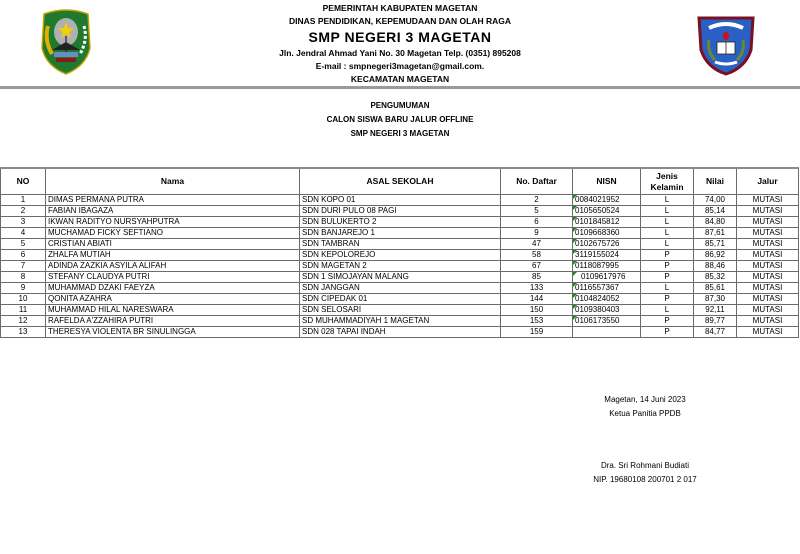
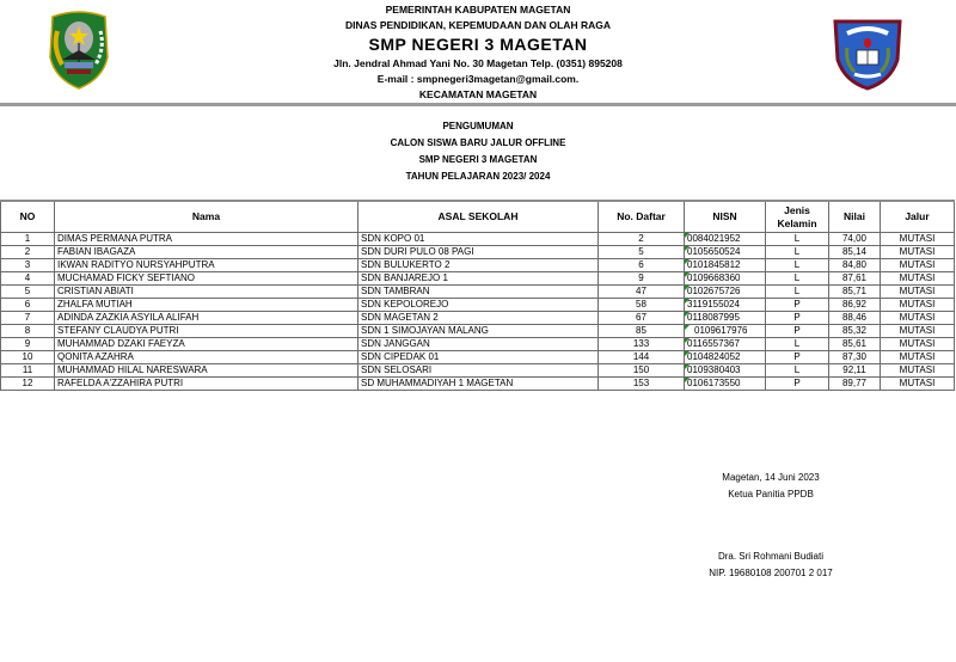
  PEMERINTAH KABUPATEN MAGETAN
  DINAS PENDIDIKAN, KEPEMUDAAN DAN OLAH RAGA
  SMP NEGERI 3 MAGETAN
  Jln. Jendral Ahmad Yani No. 30 Magetan Telp. (0351) 895208
  E-mail : smpnegeri3magetan@gmail.com.
  KECAMATAN MAGETAN
  PENGUMUMAN
  CALON SISWA BARU JALUR OFFLINE
  SMP NEGERI 3 MAGETAN
+ TAHUN PELAJARAN 2023/ 2024
  NO	Nama	ASAL SEKOLAH	No. Daftar	NISN	Jenis Kelamin	Nilai	Jalur
  1	DIMAS PERMANA PUTRA	SDN KOPO 01	2	0084021952	L	74,00	MUTASI
  2	FABIAN IBAGAZA	SDN DURI PULO 08 PAGI	5	0105650524	L	85,14	MUTASI
  3	IKWAN RADITYO NURSYAHPUTRA	SDN BULUKERTO 2	6	0101845812	L	84,80	MUTASI
  4	MUCHAMAD FICKY SEFTIANO	SDN BANJAREJO 1	9	0109668360	L	87,61	MUTASI
  5	CRISTIAN ABIATI	SDN TAMBRAN	47	0102675726	L	85,71	MUTASI
  6	ZHALFA MUTIAH	SDN KEPOLOREJO	58	3119155024	P	86,92	MUTASI
  7	ADINDA ZAZKIA ASYILA ALIFAH	SDN MAGETAN 2	67	0118087995	P	88,46	MUTASI
  8	STEFANY CLAUDYA PUTRI	SDN 1 SIMOJAYAN MALANG	85	0109617976	P	85,32	MUTASI
  9	MUHAMMAD DZAKI FAEYZA	SDN JANGGAN	133	0116557367	L	85,61	MUTASI
  10	QONITA AZAHRA	SDN CIPEDAK 01	144	0104824052	P	87,30	MUTASI
  11	MUHAMMAD HILAL NARESWARA	SDN SELOSARI	150	0109380403	L	92,11	MUTASI
  12	RAFELDA A'ZZAHIRA PUTRI	SD MUHAMMADIYAH 1 MAGETAN	153	0106173550	P	89,77	MUTASI
- 13	THERESYA VIOLENTA BR SINULINGGA	SDN 028 TAPAI INDAH	159		P	84,77	MUTASI
  Magetan, 14 Juni 2023
  Ketua Panitia PPDB
  Dra. Sri Rohmani Budiati
  NIP. 19680108 200701 2 017
